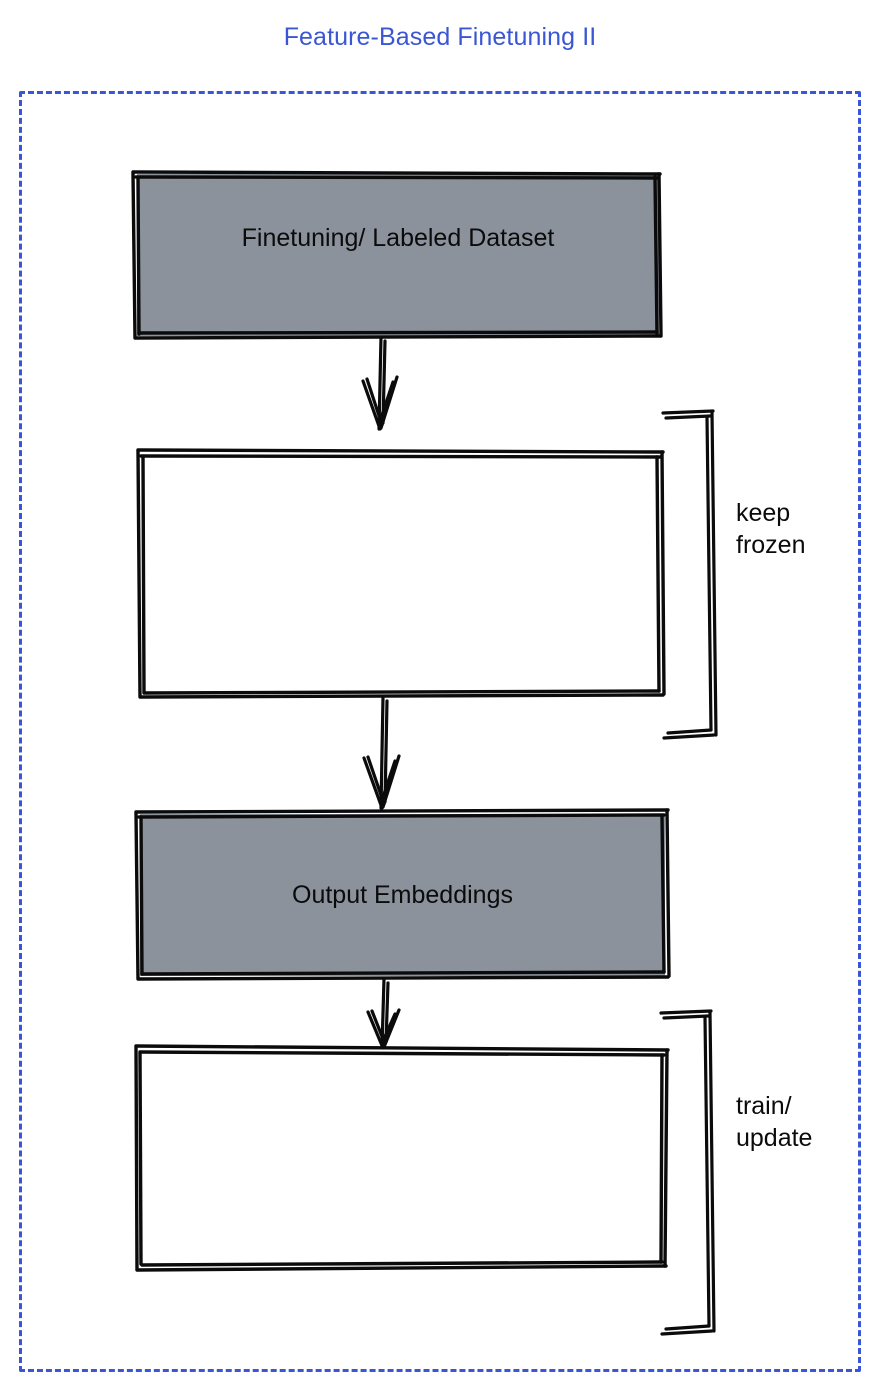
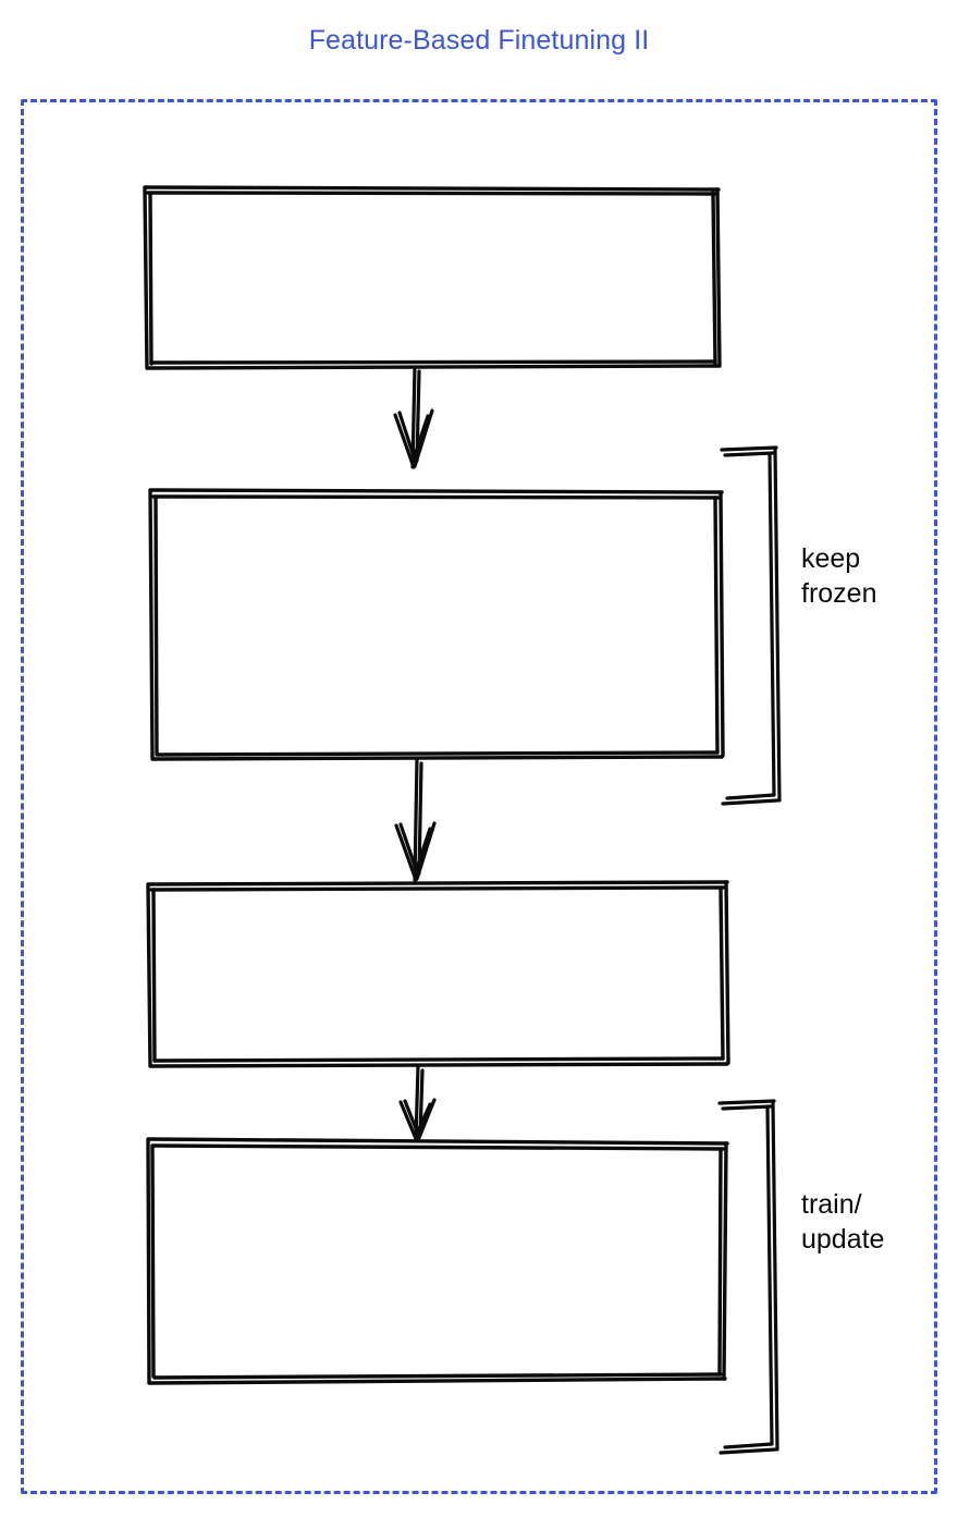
  Feature-Based Finetuning II
- Finetuning/ Labeled Dataset
- Output Embeddings
  keep
  frozen
  train/
  update
